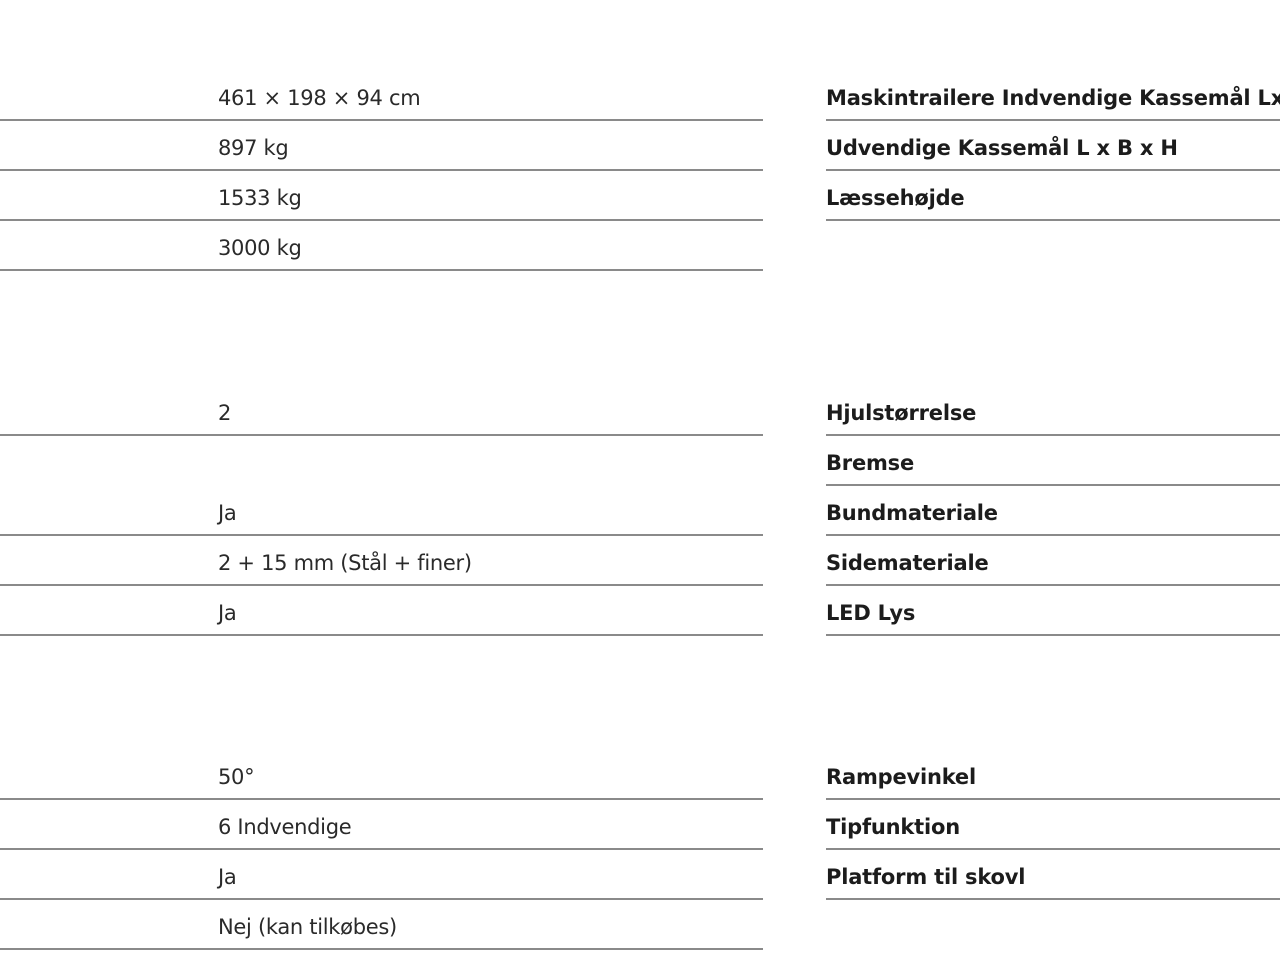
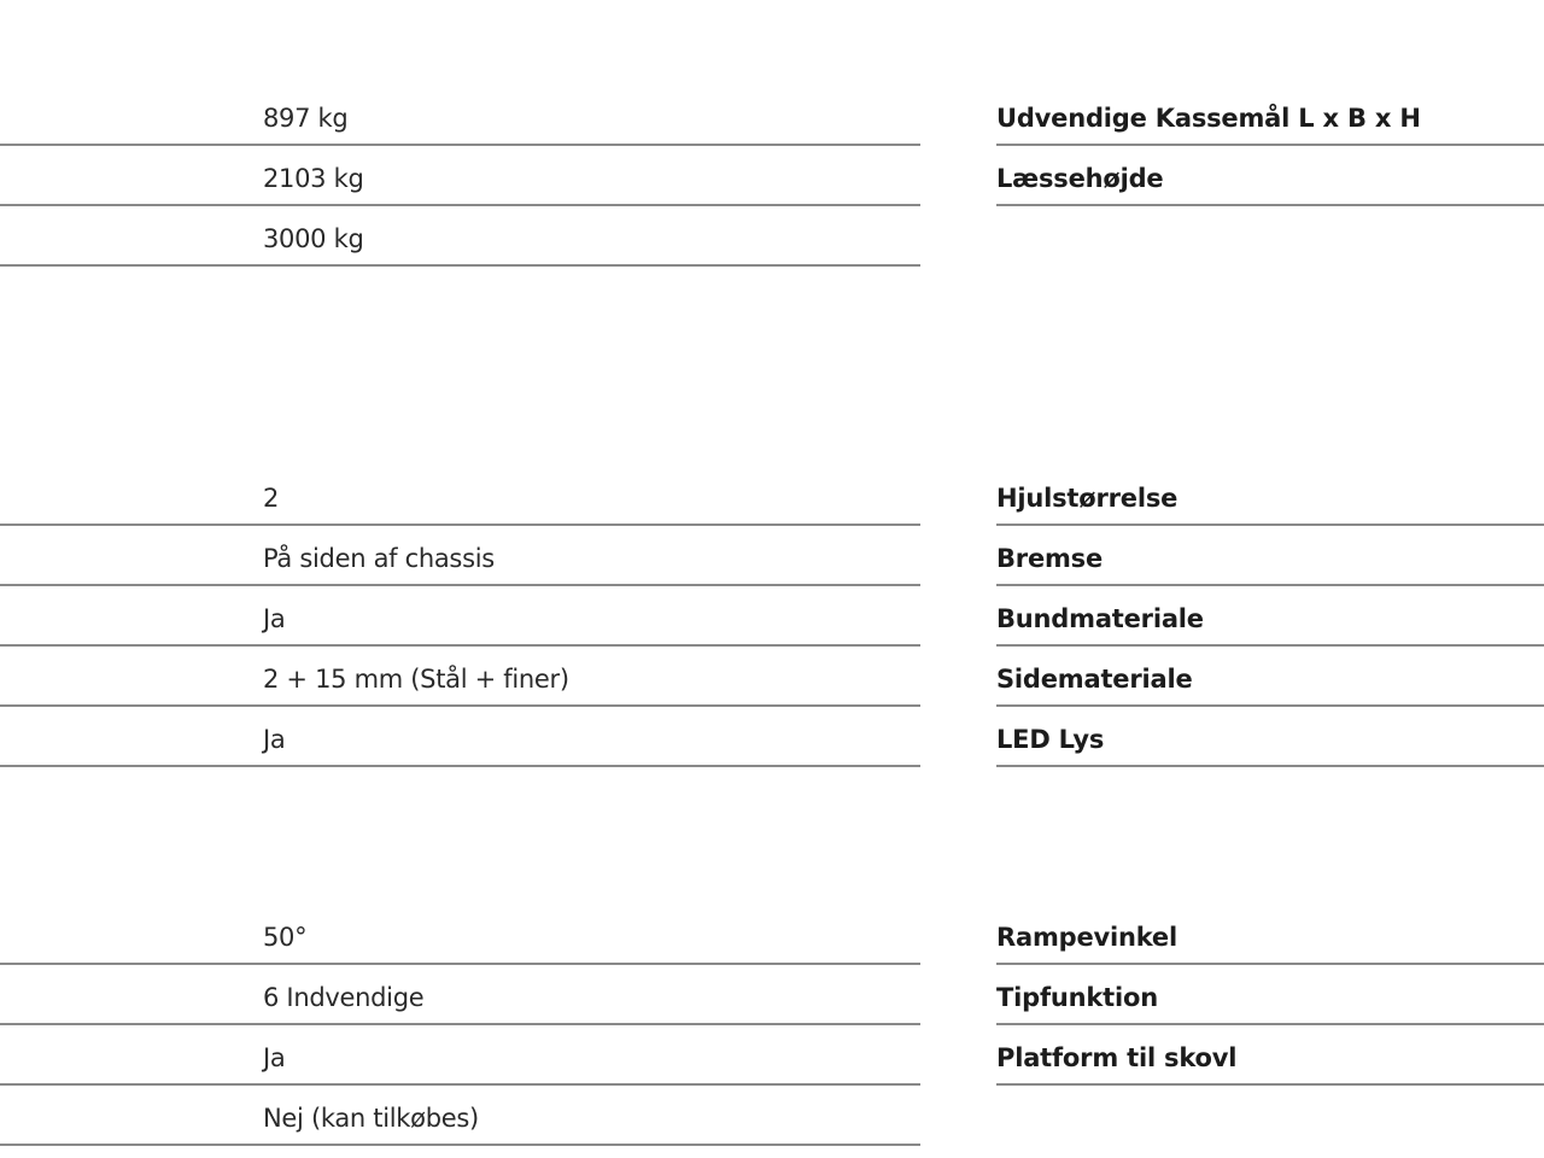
- 461 × 198 × 94 cm
- Maskintrailere Indvendige Kassemål Lx
  897 kg
  Udvendige Kassemål L x B x H
- 1533 kg
+ 2103 kg
  Læssehøjde
  3000 kg
  2
  Hjulstørrelse
+ På siden af chassis
  Bremse
  Ja
  Bundmateriale
  2 + 15 mm (Stål + finer)
  Sidemateriale
  Ja
  LED Lys
  50°
  Rampevinkel
  6 Indvendige
  Tipfunktion
  Ja
  Platform til skovl
  Nej (kan tilkøbes)
